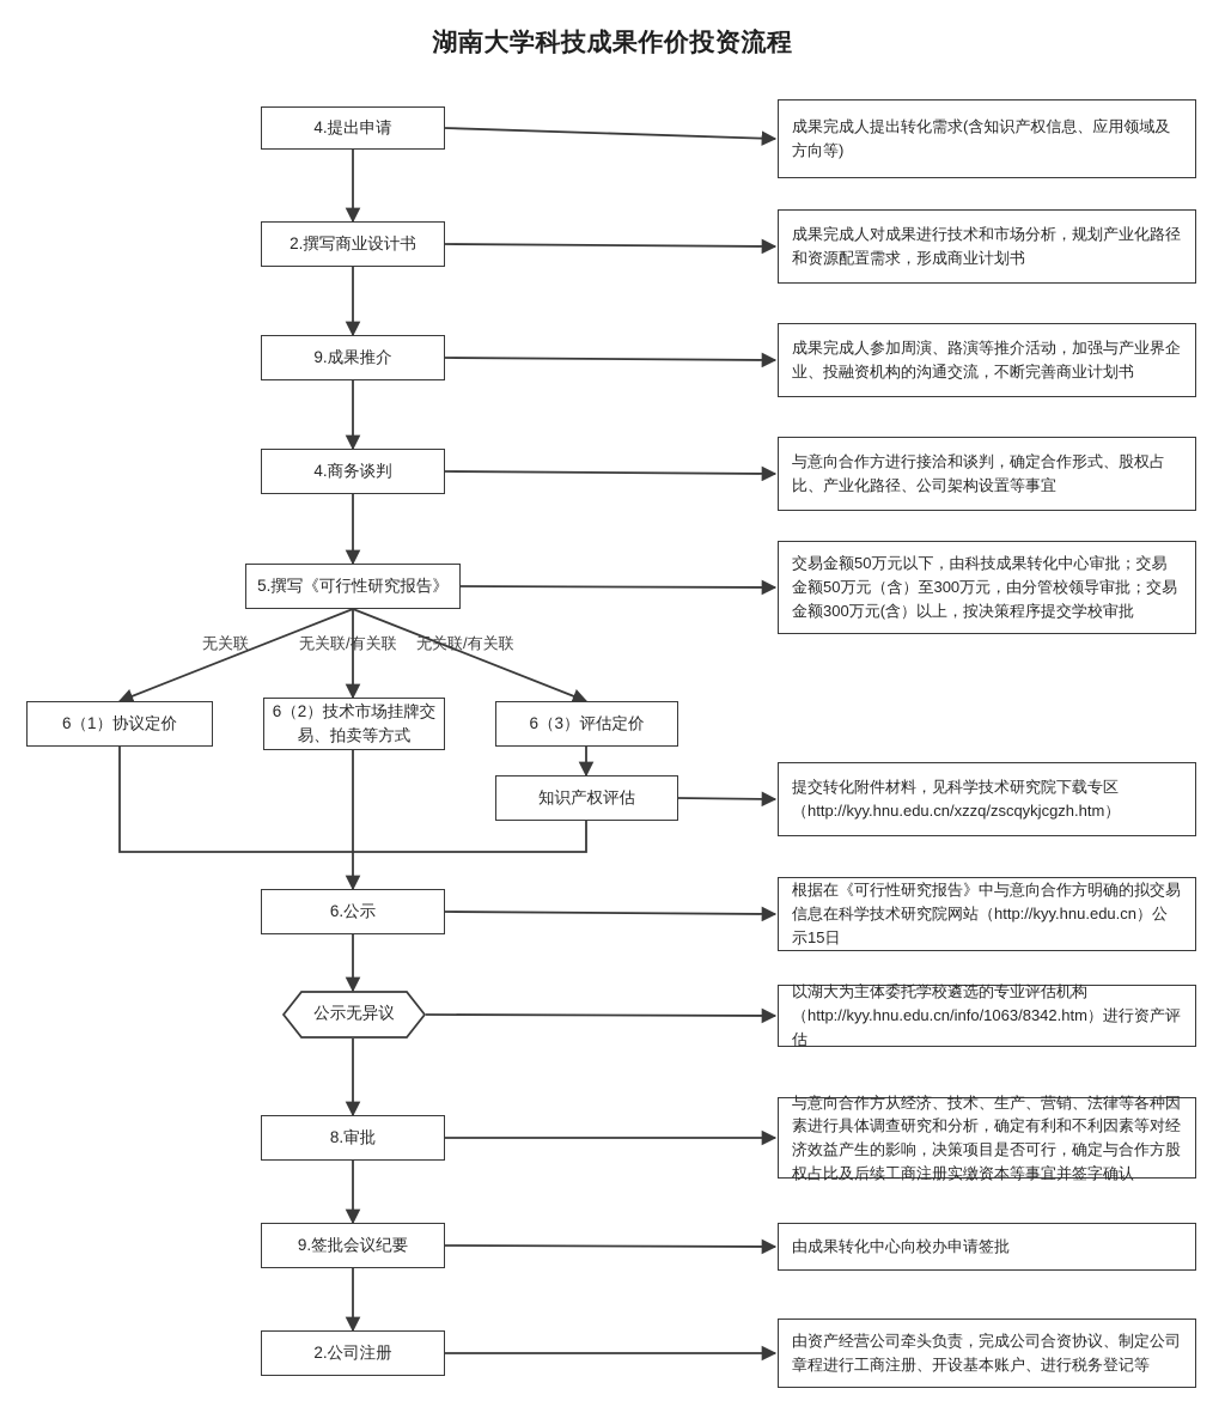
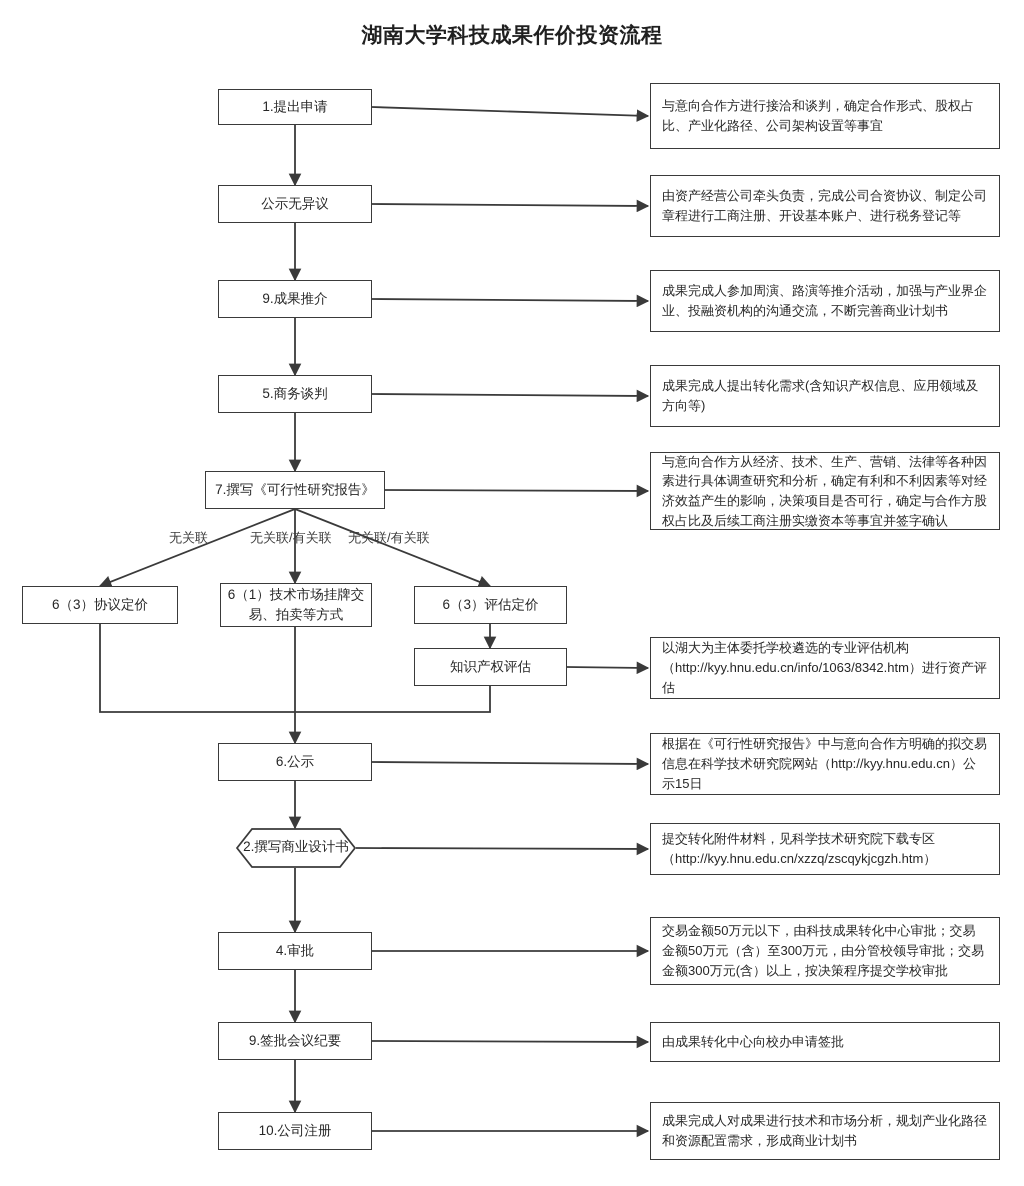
  湖南大学科技成果作价投资流程
- 4.提出申请
+ 1.提出申请
- 2.撰写商业设计书
+ 公示无异议
  9.成果推介
- 4.商务谈判
+ 5.商务谈判
- 5.撰写《可行性研究报告》
+ 7.撰写《可行性研究报告》
- 6（1）协议定价
+ 6（3）协议定价
- 6（2）技术市场挂牌交易、拍卖等方式
+ 6（1）技术市场挂牌交易、拍卖等方式
  6（3）评估定价
  知识产权评估
  6.公示
- 公示无异议
+ 2.撰写商业设计书
- 8.审批
+ 4.审批
  9.签批会议纪要
- 2.公司注册
+ 10.公司注册
  无关联
  无关联/有关联
  无关联/有关联
- 成果完成人提出转化需求(含知识产权信息、应用领域及方向等)
+ 与意向合作方进行接洽和谈判，确定合作形式、股权占比、产业化路径、公司架构设置等事宜
- 成果完成人对成果进行技术和市场分析，规划产业化路径和资源配置需求，形成商业计划书
+ 由资产经营公司牵头负责，完成公司合资协议、制定公司章程进行工商注册、开设基本账户、进行税务登记等
  成果完成人参加周演、路演等推介活动，加强与产业界企业、投融资机构的沟通交流，不断完善商业计划书
- 与意向合作方进行接洽和谈判，确定合作形式、股权占比、产业化路径、公司架构设置等事宜
+ 成果完成人提出转化需求(含知识产权信息、应用领域及方向等)
- 交易金额50万元以下，由科技成果转化中心审批；交易金额50万元（含）至300万元，由分管校领导审批；交易金额300万元(含）以上，按决策程序提交学校审批
+ 与意向合作方从经济、技术、生产、营销、法律等各种因素进行具体调查研究和分析，确定有利和不利因素等对经济效益产生的影响，决策项目是否可行，确定与合作方股权占比及后续工商注册实缴资本等事宜并签字确认
- 提交转化附件材料，见科学技术研究院下载专区（http://kyy.hnu.edu.cn/xzzq/zscqykjcgzh.htm）
+ 以湖大为主体委托学校遴选的专业评估机构（http://kyy.hnu.edu.cn/info/1063/8342.htm）进行资产评估
  根据在《可行性研究报告》中与意向合作方明确的拟交易信息在科学技术研究院网站（http://kyy.hnu.edu.cn）公示15日
- 以湖大为主体委托学校遴选的专业评估机构（http://kyy.hnu.edu.cn/info/1063/8342.htm）进行资产评估
+ 提交转化附件材料，见科学技术研究院下载专区（http://kyy.hnu.edu.cn/xzzq/zscqykjcgzh.htm）
- 与意向合作方从经济、技术、生产、营销、法律等各种因素进行具体调查研究和分析，确定有利和不利因素等对经济效益产生的影响，决策项目是否可行，确定与合作方股权占比及后续工商注册实缴资本等事宜并签字确认
+ 交易金额50万元以下，由科技成果转化中心审批；交易金额50万元（含）至300万元，由分管校领导审批；交易金额300万元(含）以上，按决策程序提交学校审批
  由成果转化中心向校办申请签批
- 由资产经营公司牵头负责，完成公司合资协议、制定公司章程进行工商注册、开设基本账户、进行税务登记等
+ 成果完成人对成果进行技术和市场分析，规划产业化路径和资源配置需求，形成商业计划书
